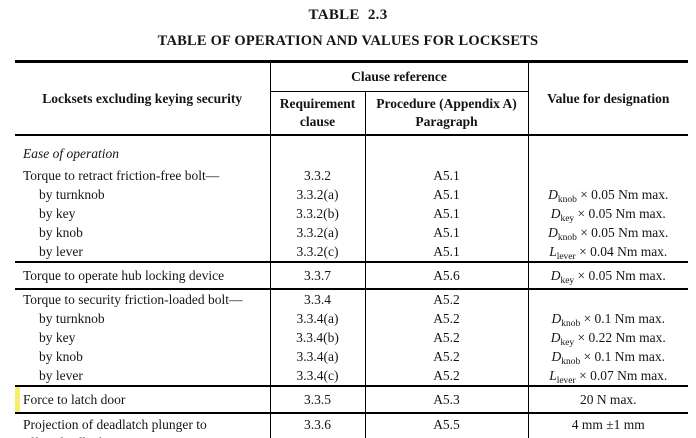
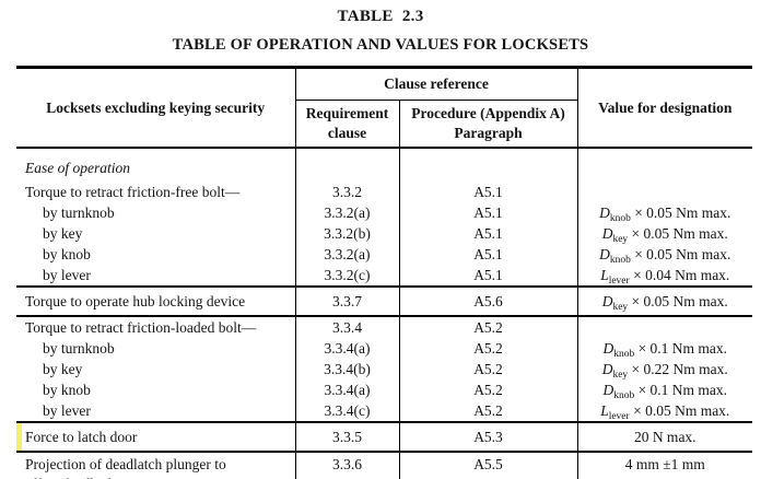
  TABLE 2.3
  TABLE OF OPERATION AND VALUES FOR LOCKSETS
  Locksets excluding keying security	Clause reference	Value for designation
  Requirement clause	Procedure (Appendix A) Paragraph
  Ease of operation
  Torque to retract friction-free bolt—	3.3.2	A5.1
  by turnknob	3.3.2(a)	A5.1	Dknob × 0.05 Nm max.
  by key	3.3.2(b)	A5.1	Dkey × 0.05 Nm max.
  by knob	3.3.2(a)	A5.1	Dknob × 0.05 Nm max.
  by lever	3.3.2(c)	A5.1	Llever × 0.04 Nm max.
  Torque to operate hub locking device	3.3.7	A5.6	Dkey × 0.05 Nm max.
- Torque to security friction-loaded bolt—	3.3.4	A5.2
+ Torque to retract friction-loaded bolt—	3.3.4	A5.2
  by turnknob	3.3.4(a)	A5.2	Dknob × 0.1 Nm max.
  by key	3.3.4(b)	A5.2	Dkey × 0.22 Nm max.
  by knob	3.3.4(a)	A5.2	Dknob × 0.1 Nm max.
- by lever	3.3.4(c)	A5.2	Llever × 0.07 Nm max.
+ by lever	3.3.4(c)	A5.2	Llever × 0.05 Nm max.
  Force to latch door	3.3.5	A5.3	20 N max.
